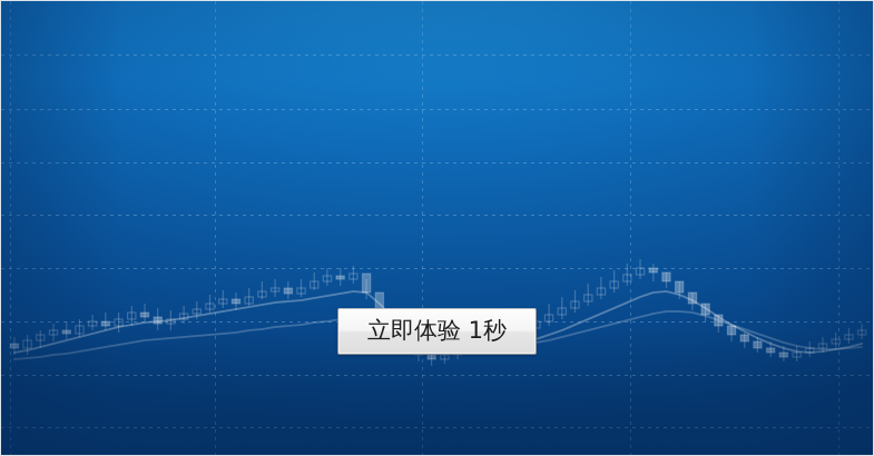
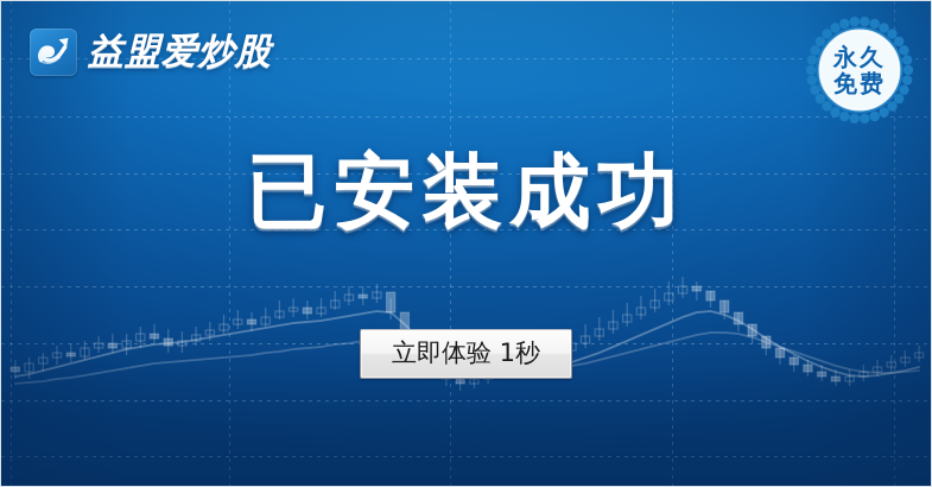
+ 益盟爱炒股
+ 永久
+ 免费
+ 已安装成功
  立即体验 1秒
